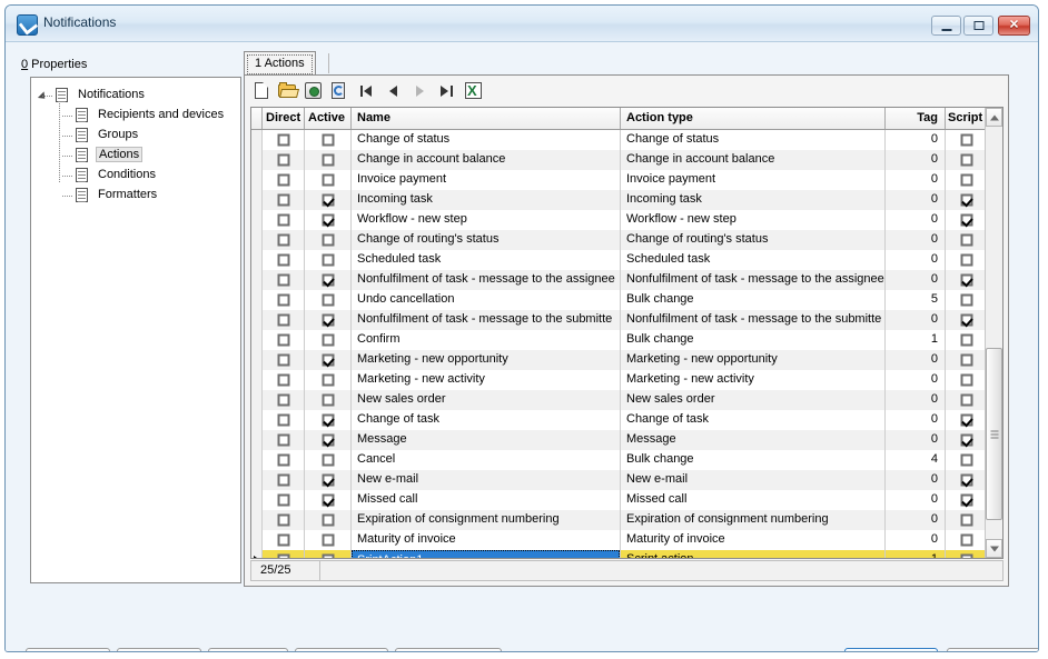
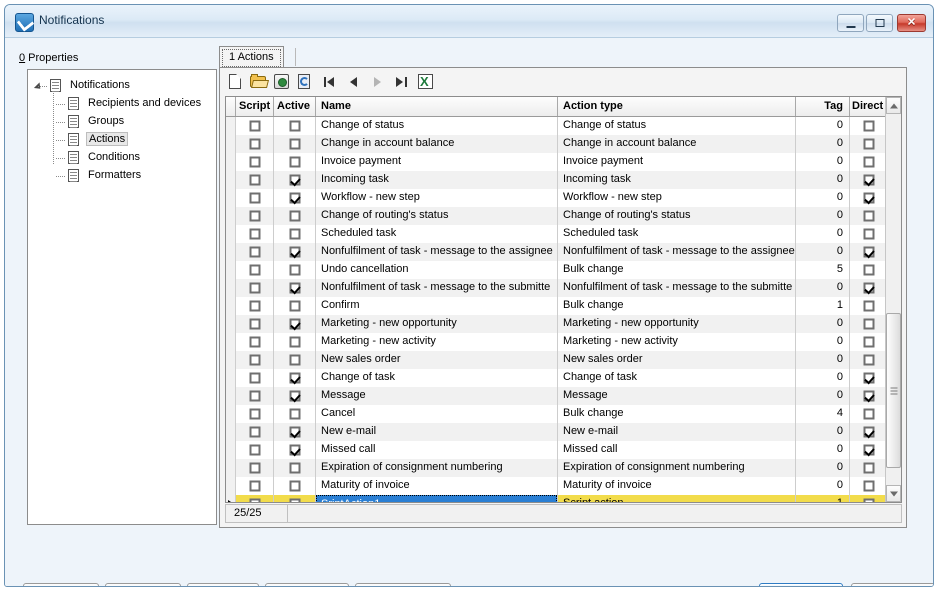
  Notifications
  ✕
  0 Properties
  Notifications
  Recipients and devices
  Groups
  Actions
  Conditions
  Formatters
  1 Actions
- Direct
+ Script
  Active
  Name
  Action type
  Tag
- Script
+ Direct
  Change of status
  Change of status
  0
  Change in account balance
  Change in account balance
  0
  Invoice payment
  Invoice payment
  0
  Incoming task
  Incoming task
  0
  Workflow - new step
  Workflow - new step
  0
  Change of routing's status
  Change of routing's status
  0
  Scheduled task
  Scheduled task
  0
  Nonfulfilment of task - message to the assignee
  Nonfulfilment of task - message to the assignee
  0
  Undo cancellation
  Bulk change
  5
  Nonfulfilment of task - message to the submitte
  Nonfulfilment of task - message to the submitte
  0
  Confirm
  Bulk change
  1
  Marketing - new opportunity
  Marketing - new opportunity
  0
  Marketing - new activity
  Marketing - new activity
  0
  New sales order
  New sales order
  0
  Change of task
  Change of task
  0
  Message
  Message
  0
  Cancel
  Bulk change
  4
  New e-mail
  New e-mail
  0
  Missed call
  Missed call
  0
  Expiration of consignment numbering
  Expiration of consignment numbering
  0
  Maturity of invoice
  Maturity of invoice
  0
  25/25
